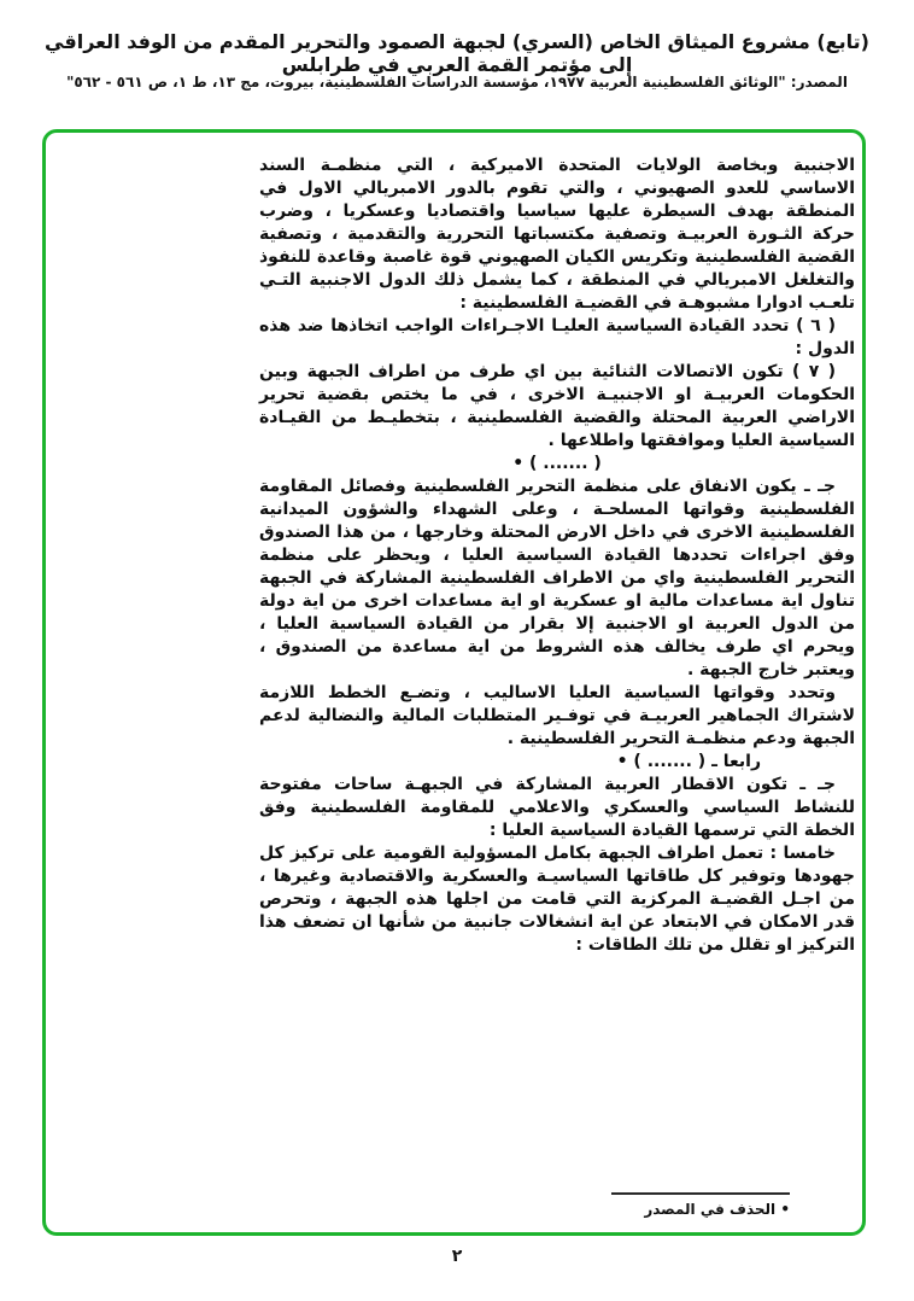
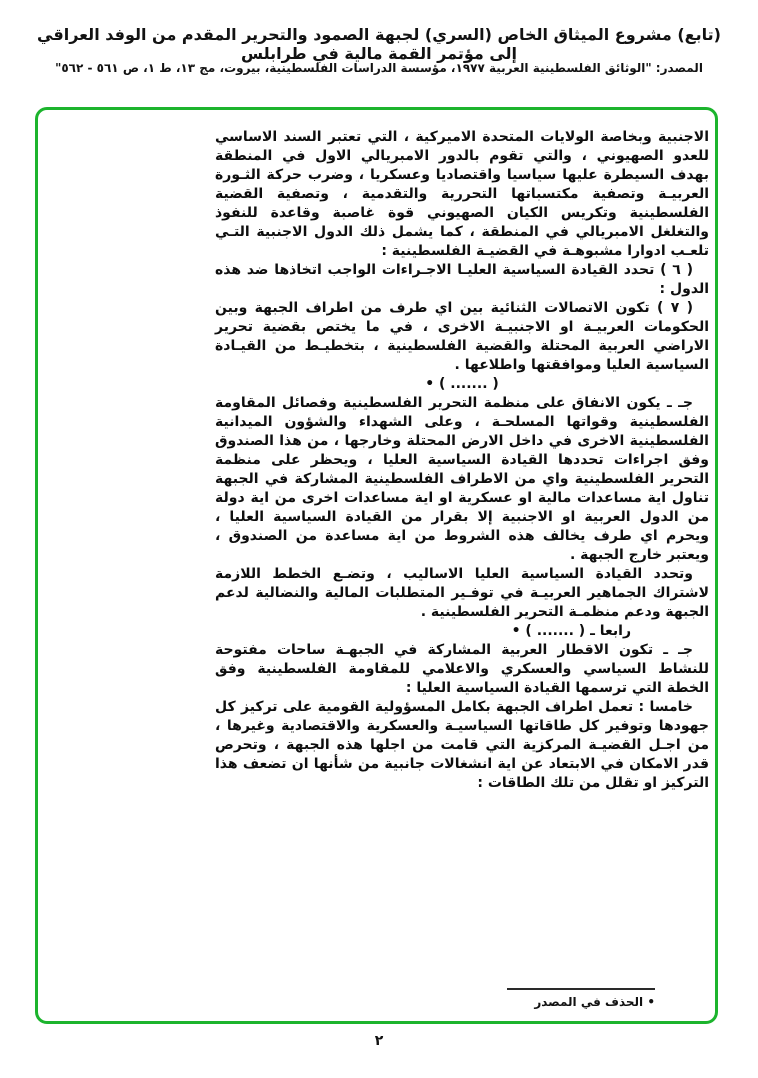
- (تابع) مشروع الميثاق الخاص (السري) لجبهة الصمود والتحرير المقدم من الوفد العراقي إلى مؤتمر القمة العربي في طرابلس
+ (تابع) مشروع الميثاق الخاص (السري) لجبهة الصمود والتحرير المقدم من الوفد العراقي إلى مؤتمر القمة مالية في طرابلس
  المصدر: "الوثائق الفلسطينية العربية ١٩٧٧، مؤسسة الدراسات الفلسطينية، بيروت، مج ١٣، ط ١، ص ٥٦١ - ٥٦٢"
- الاجنبية وبخاصة الولايات المتحدة الاميركية ، التي منظمـة السند الاساسي للعدو الصهيوني ، والتي تقوم بالدور الامبريالي الاول في المنطقة بهدف السيطرة عليها سياسيا واقتصاديا وعسكريا ، وضرب حركة الثـورة العربيـة وتصفية مكتسباتها التحررية والتقدمية ، وتصفية القضية الفلسطينية وتكريس الكيان الصهيوني قوة غاصبة وقاعدة للنفوذ والتغلغل الامبريالي في المنطقة ، كما يشمل ذلك الدول الاجنبية التـي تلعـب ادوارا مشبوهـة في القضيـة الفلسطينية :
+ الاجنبية وبخاصة الولايات المتحدة الاميركية ، التي تعتبر السند الاساسي للعدو الصهيوني ، والتي تقوم بالدور الامبريالي الاول في المنطقة بهدف السيطرة عليها سياسيا واقتصاديا وعسكريا ، وضرب حركة الثـورة العربيـة وتصفية مكتسباتها التحررية والتقدمية ، وتصفية القضية الفلسطينية وتكريس الكيان الصهيوني قوة غاصبة وقاعدة للنفوذ والتغلغل الامبريالي في المنطقة ، كما يشمل ذلك الدول الاجنبية التـي تلعـب ادوارا مشبوهـة في القضيـة الفلسطينية :
  ( ٦ ) تحدد القيادة السياسية العليـا الاجـراءات الواجب اتخاذها ضد هذه الدول :
  ( ٧ ) تكون الاتصالات الثنائية بين اي طرف من اطراف الجبهة وبين الحكومات العربيـة او الاجنبيـة الاخرى ، في ما يختص بقضية تحرير الاراضي العربية المحتلة والقضية الفلسطينية ، بتخطيـط من القيـادة السياسية العليا وموافقتها واطلاعها .
  ( ....... ) •
  جـ ـ يكون الانفاق على منظمة التحرير الفلسطينية وفصائل المقاومة الفلسطينية وقواتها المسلحـة ، وعلى الشهداء والشؤون الميدانية الفلسطينية الاخرى في داخل الارض المحتلة وخارجها ، من هذا الصندوق وفق اجراءات تحددها القيادة السياسية العليا ، ويحظر على منظمة التحرير الفلسطينية واي من الاطراف الفلسطينية المشاركة في الجبهة تناول اية مساعدات مالية او عسكرية او اية مساعدات اخرى من اية دولة من الدول العربية او الاجنبية إلا بقرار من القيادة السياسية العليا ، ويحرم اي طرف يخالف هذه الشروط من اية مساعدة من الصندوق ، ويعتبر خارج الجبهة .
- وتحدد وقواتها السياسية العليا الاساليب ، وتضـع الخطط اللازمة لاشتراك الجماهير العربيـة في توفـير المتطلبات المالية والنضالية لدعم الجبهة ودعم منظمـة التحرير الفلسطينية .
+ وتحدد القيادة السياسية العليا الاساليب ، وتضـع الخطط اللازمة لاشتراك الجماهير العربيـة في توفـير المتطلبات المالية والنضالية لدعم الجبهة ودعم منظمـة التحرير الفلسطينية .
  رابعا ـ ( ....... ) •
  جـ ـ تكون الاقطار العربية المشاركة في الجبهـة ساحات مفتوحة للنشاط السياسي والعسكري والاعلامي للمقاومة الفلسطينية وفق الخطة التي ترسمها القيادة السياسية العليا :
  خامسا : تعمل اطراف الجبهة بكامل المسؤولية القومية على تركيز كل جهودها وتوفير كل طاقاتها السياسيـة والعسكرية والاقتصادية وغيرها ، من اجـل القضيـة المركزية التي قامت من اجلها هذه الجبهة ، وتحرص قدر الامكان في الابتعاد عن اية انشغالات جانبية من شأنها ان تضعف هذا التركيز او تقلل من تلك الطاقات :
  • الحذف في المصدر
  ٢
